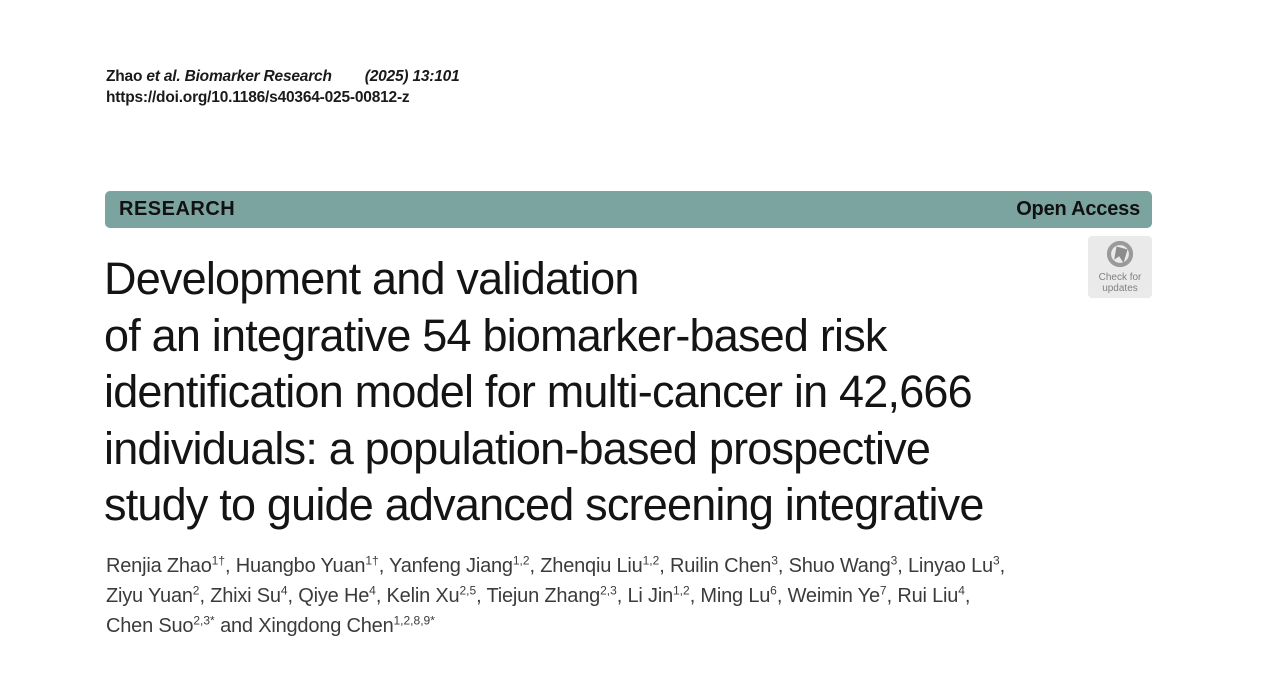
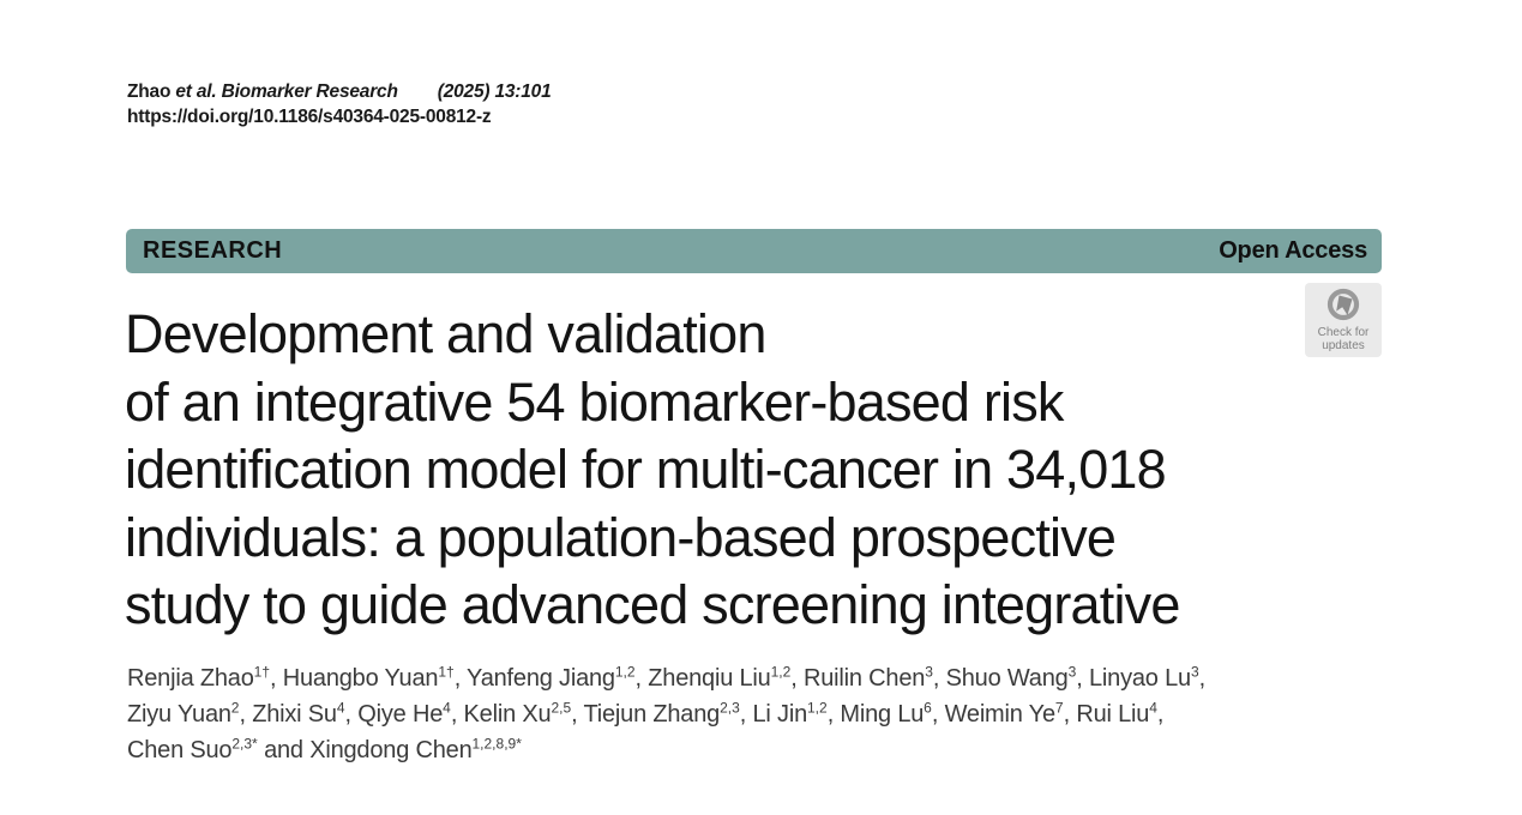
  Zhao et al. Biomarker Research (2025) 13:101
  https://doi.org/10.1186/s40364-025-00812-z
  RESEARCH
  Open Access
  Check for
  updates
  Development and validation
  of an integrative 54 biomarker-based risk
- identification model for multi-cancer in 42,666
+ identification model for multi-cancer in 34,018
  individuals: a population-based prospective
  study to guide advanced screening integrative
  Renjia Zhao1†, Huangbo Yuan1†, Yanfeng Jiang1,2, Zhenqiu Liu1,2, Ruilin Chen3, Shuo Wang3, Linyao Lu3,
  Ziyu Yuan2, Zhixi Su4, Qiye He4, Kelin Xu2,5, Tiejun Zhang2,3, Li Jin1,2, Ming Lu6, Weimin Ye7, Rui Liu4,
  Chen Suo2,3* and Xingdong Chen1,2,8,9*
